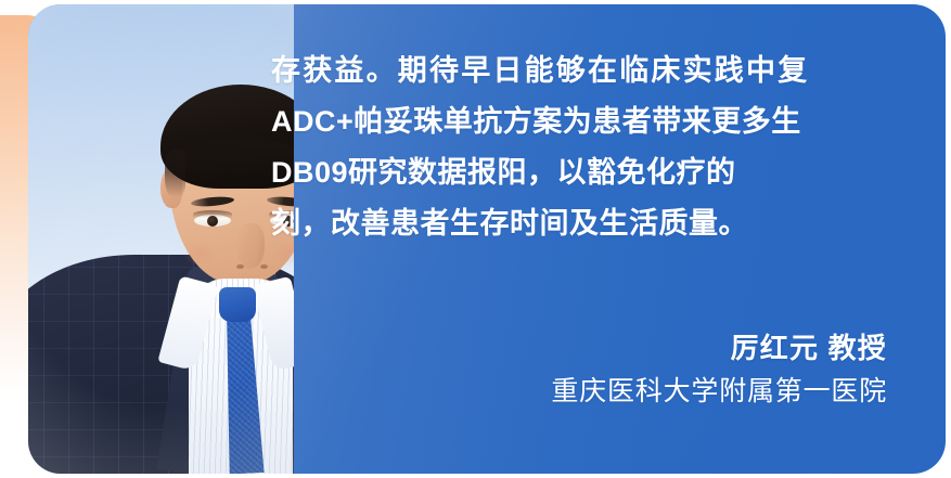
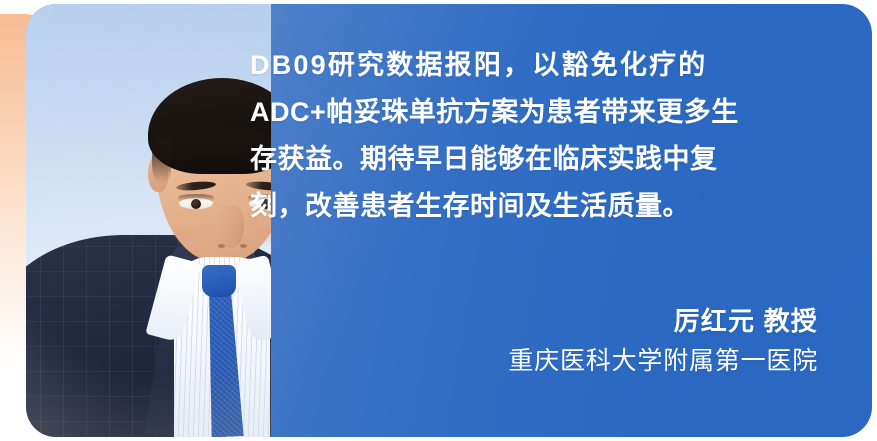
- 存获益。期待早日能够在临床实践中复
+ DB09研究数据报阳，以豁免化疗的
  ADC+帕妥珠单抗方案为患者带来更多生
- DB09研究数据报阳，以豁免化疗的
+ 存获益。期待早日能够在临床实践中复
  刻，改善患者生存时间及生活质量。
  厉红元 教授
  重庆医科大学附属第一医院
